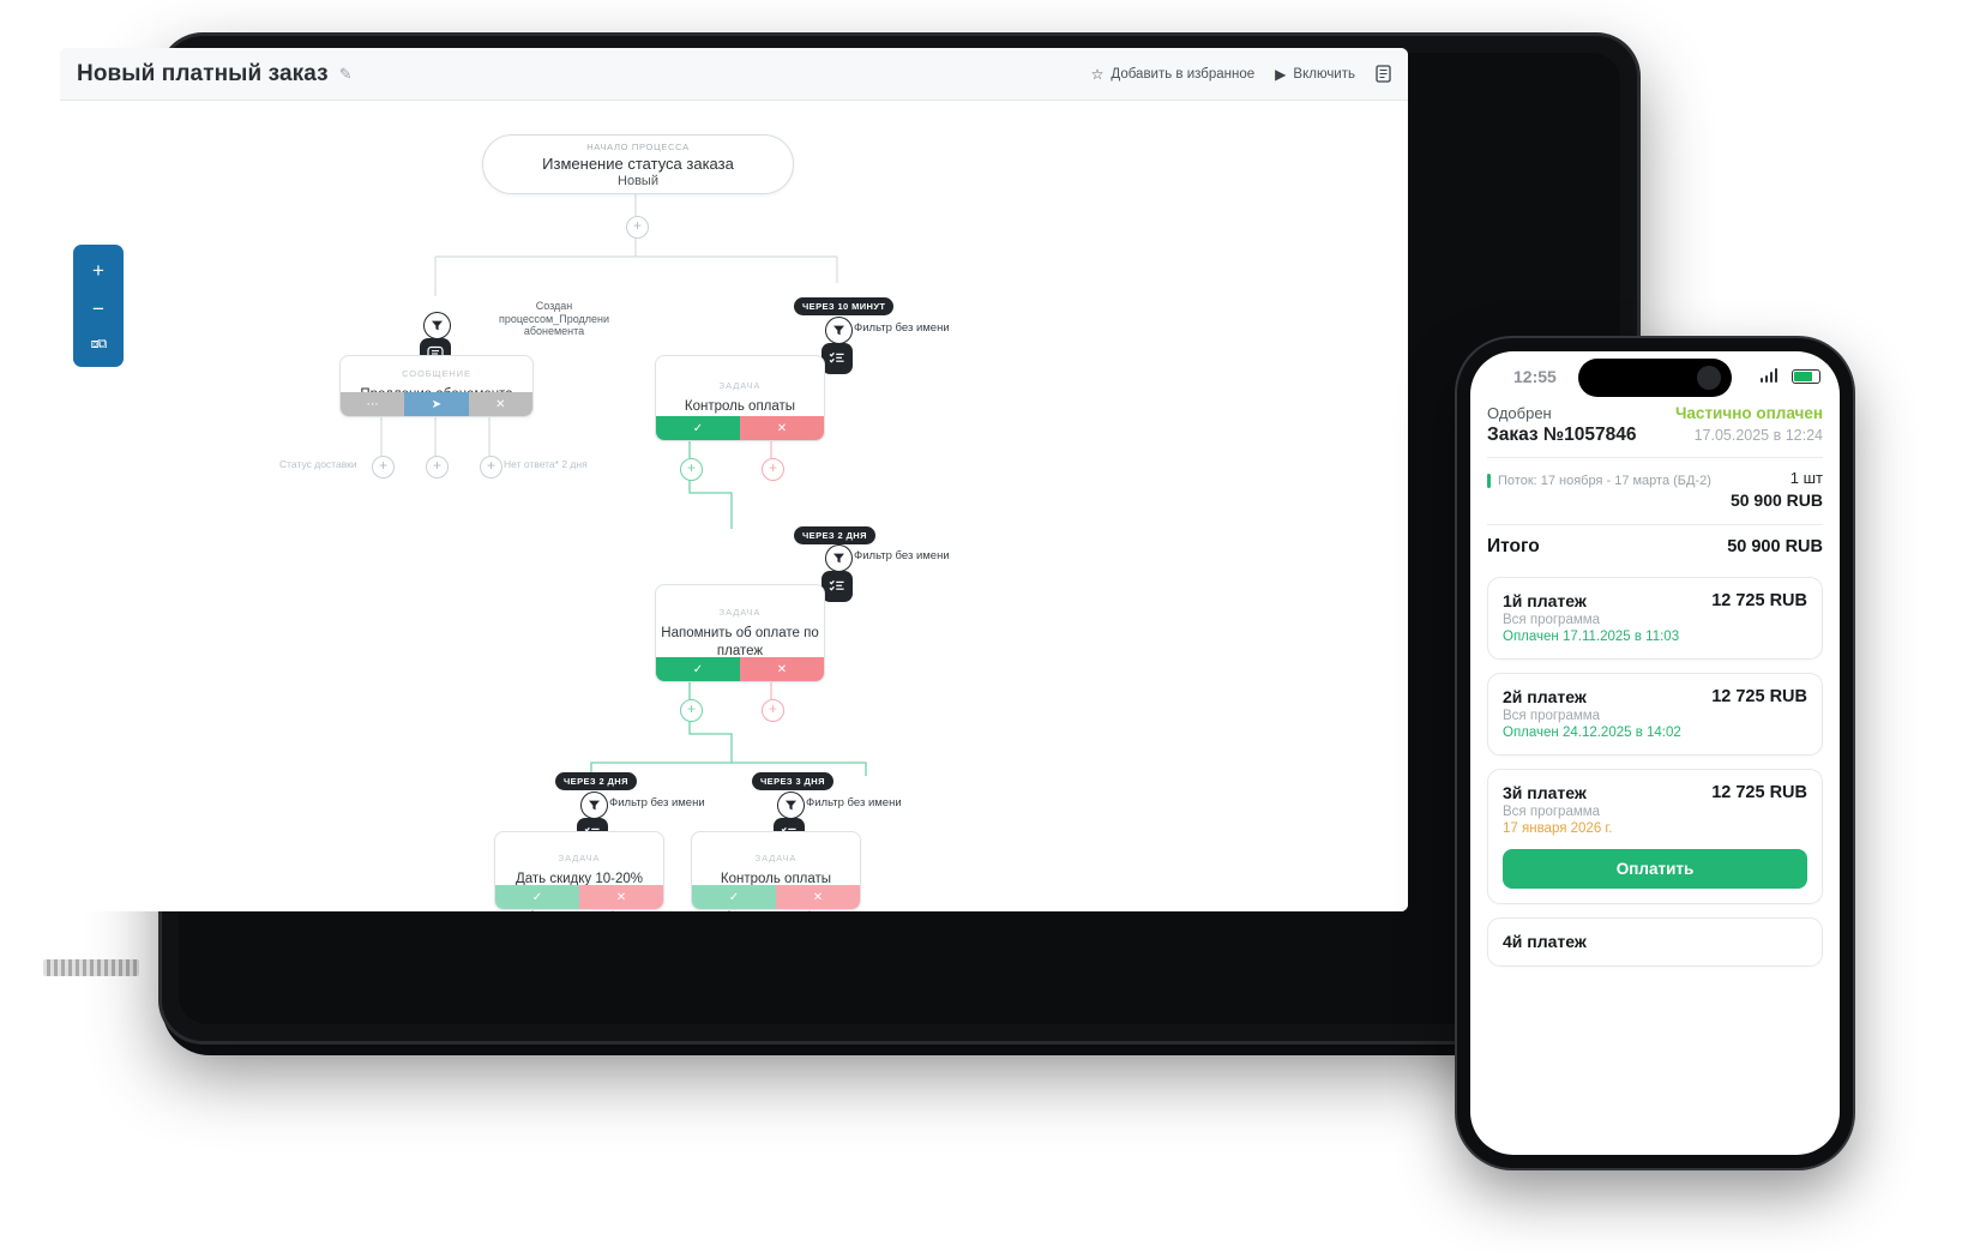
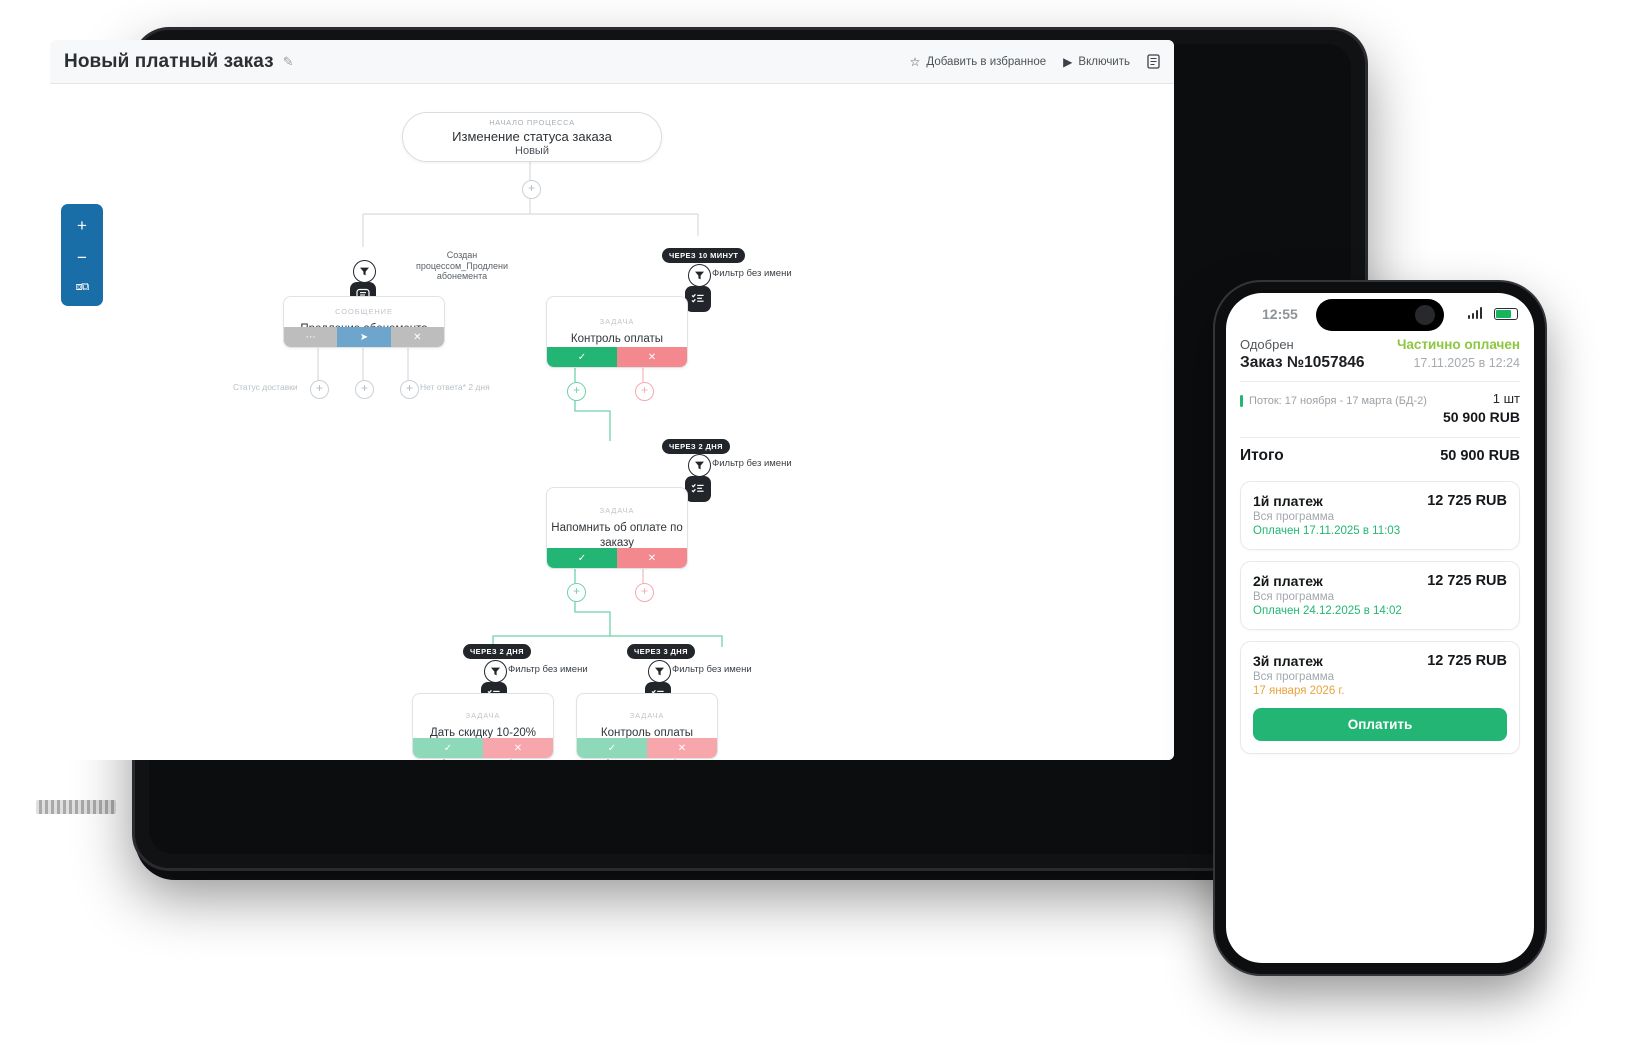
  Новый платный заказ
  ✎
  ☆
  Добавить в избранное
  ▶
  Включить
  +
  −
  ⧈⧉
  НАЧАЛО ПРОЦЕССА
  Изменение статуса заказа
  Новый
  +
  Создан
  процессом_Продлени
  абонемента
  СООБЩЕНИЕ
  ⋯
  ➤
  ✕
  Статус доставки
  Нет ответа* 2 дня
  +
  +
  +
  ЧЕРЕЗ 10 МИНУТ
  Фильтр без имени
  ЗАДАЧА
  Контроль оплаты
  ✓
  ✕
  +
  +
  ЧЕРЕЗ 2 ДНЯ
  Фильтр без имени
  ЗАДАЧА
- Напомнить об оплате по платеж
+ Напомнить об оплате по заказу
  ✓
  ✕
  +
  +
  ЧЕРЕЗ 2 ДНЯ
  Фильтр без имени
  ЗАДАЧА
  Дать скидку 10-20%
  ✓
  ✕
  ЧЕРЕЗ 3 ДНЯ
  Фильтр без имени
  ЗАДАЧА
  Контроль оплаты
  ✓
  ✕
  12:55
  Одобрен
  Частично оплачен
  Заказ №1057846
- 17.05.2025 в 12:24
+ 17.11.2025 в 12:24
  Поток: 17 ноября - 17 марта (БД-2)
  1 шт
  50 900 RUB
  Итого
  50 900 RUB
  1й платеж
  Вся программа
  Оплачен 17.11.2025 в 11:03
  12 725 RUB
  2й платеж
  Вся программа
  Оплачен 24.12.2025 в 14:02
  12 725 RUB
  3й платеж
  Вся программа
  17 января 2026 г.
  12 725 RUB
  Оплатить
- 4й платеж
